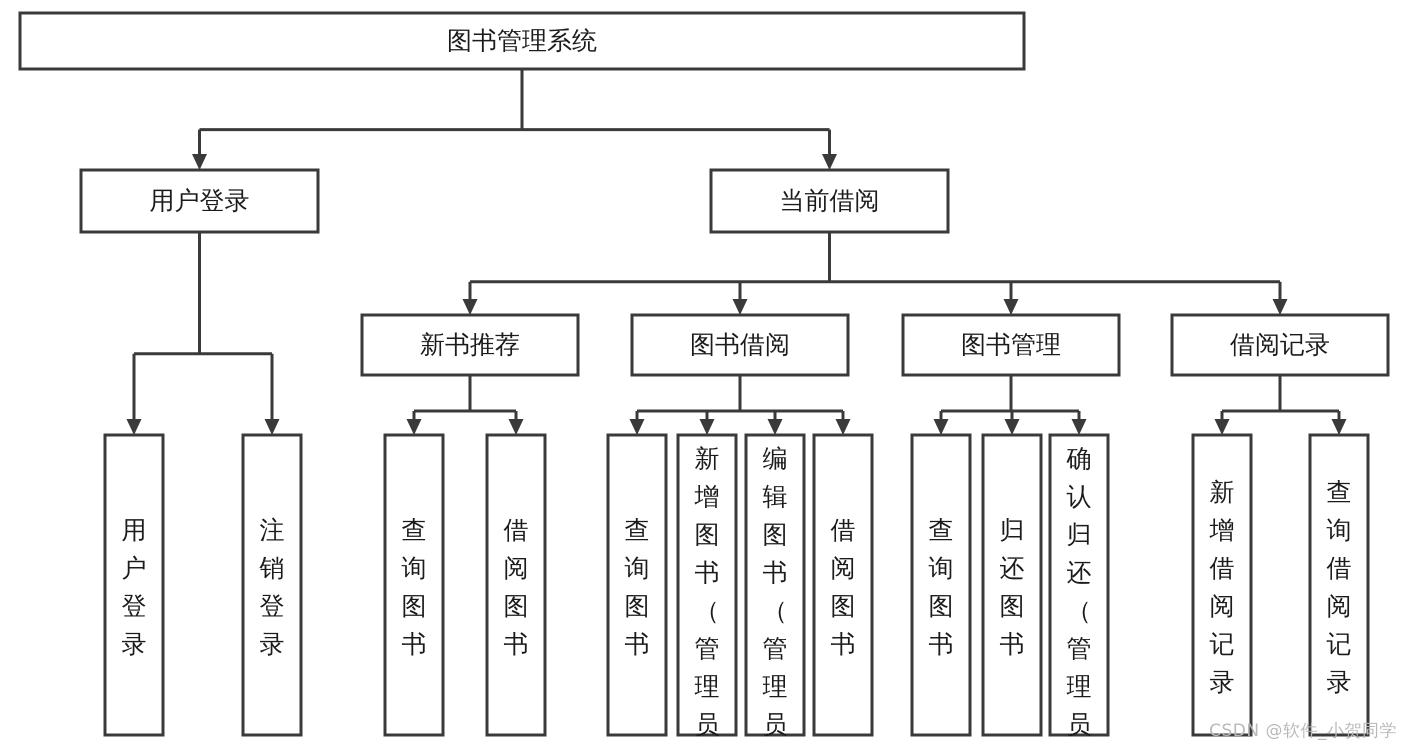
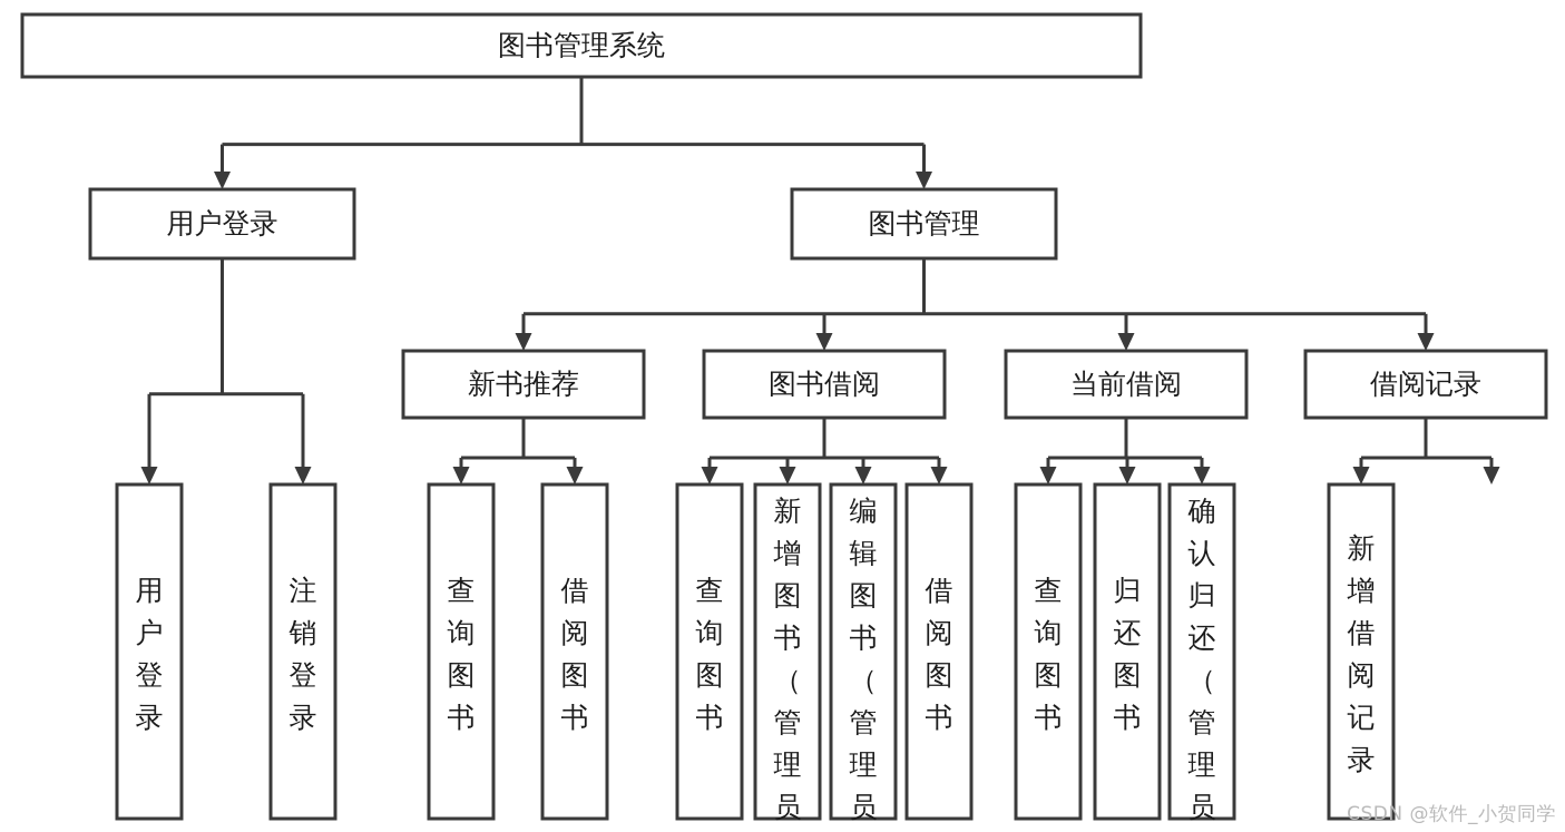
  图书管理系统
  用户登录
- 当前借阅
+ 图书管理
  新书推荐
  图书借阅
- 图书管理
+ 当前借阅
  借阅记录
  用户登录
  注销登录
  查询图书
  借阅图书
  查询图书
  新增图书（管理员
  编辑图书（管理员
  借阅图书
  查询图书
  归还图书
  确认归还（管理员
  新增借阅记录
- 查询借阅记录
  CSDN @软件_小贺同学
